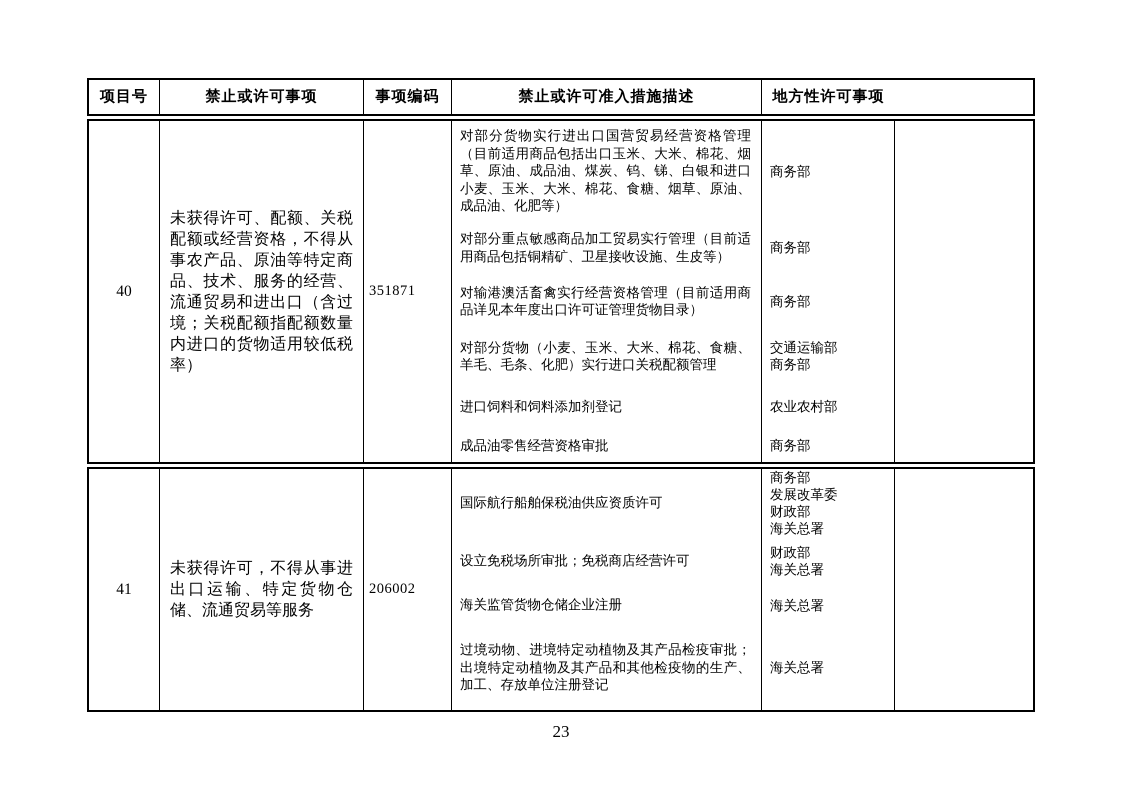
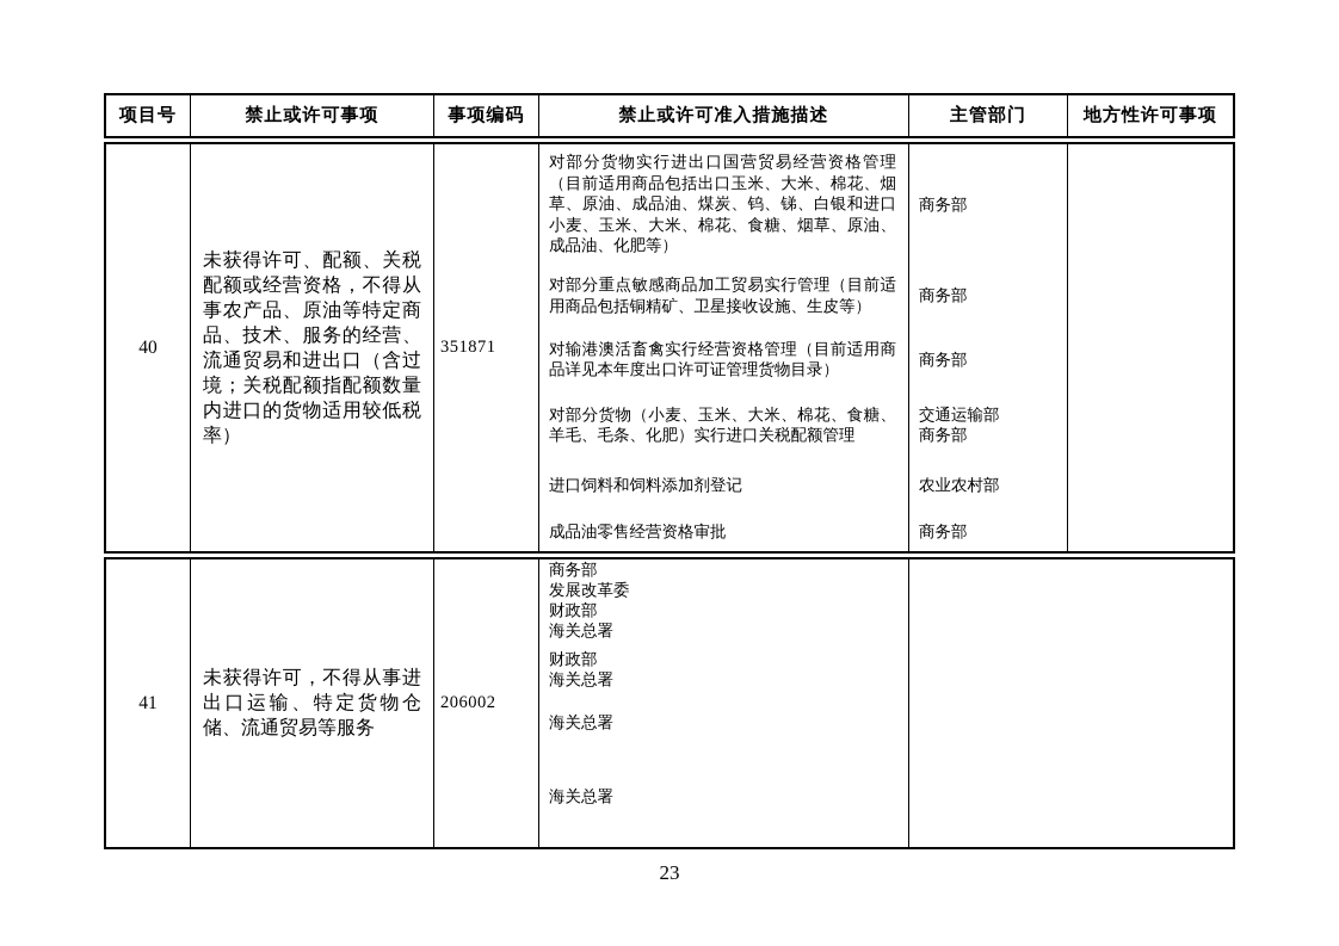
  项目号
  禁止或许可事项
  事项编码
  禁止或许可准入措施描述
+ 主管部门
  地方性许可事项
  40
  未获得许可、配额、关税配额或经营资格，不得从事农产品、原油等特定商品、技术、服务的经营、流通贸易和进出口（含过境；关税配额指配额数量内进口的货物适用较低税率）
  351871
  对部分货物实行进出口国营贸易经营资格管理（目前适用商品包括出口玉米、大米、棉花、烟草、原油、成品油、煤炭、钨、锑、白银和进口小麦、玉米、大米、棉花、食糖、烟草、原油、成品油、化肥等）
  对部分重点敏感商品加工贸易实行管理（目前适用商品包括铜精矿、卫星接收设施、生皮等）
  对输港澳活畜禽实行经营资格管理（目前适用商品详见本年度出口许可证管理货物目录）
  对部分货物（小麦、玉米、大米、棉花、食糖、羊毛、毛条、化肥）实行进口关税配额管理
  进口饲料和饲料添加剂登记
  成品油零售经营资格审批
  商务部
  商务部
  商务部
  交通运输部
  商务部
  农业农村部
  商务部
  41
  未获得许可，不得从事进出口运输、特定货物仓储、流通贸易等服务
  206002
- 国际航行船舶保税油供应资质许可
- 设立免税场所审批；免税商店经营许可
- 海关监管货物仓储企业注册
- 过境动物、进境特定动植物及其产品检疫审批；出境特定动植物及其产品和其他检疫物的生产、加工、存放单位注册登记
  商务部
  发展改革委
  财政部
  海关总署
  财政部
  海关总署
  海关总署
  海关总署
  23
